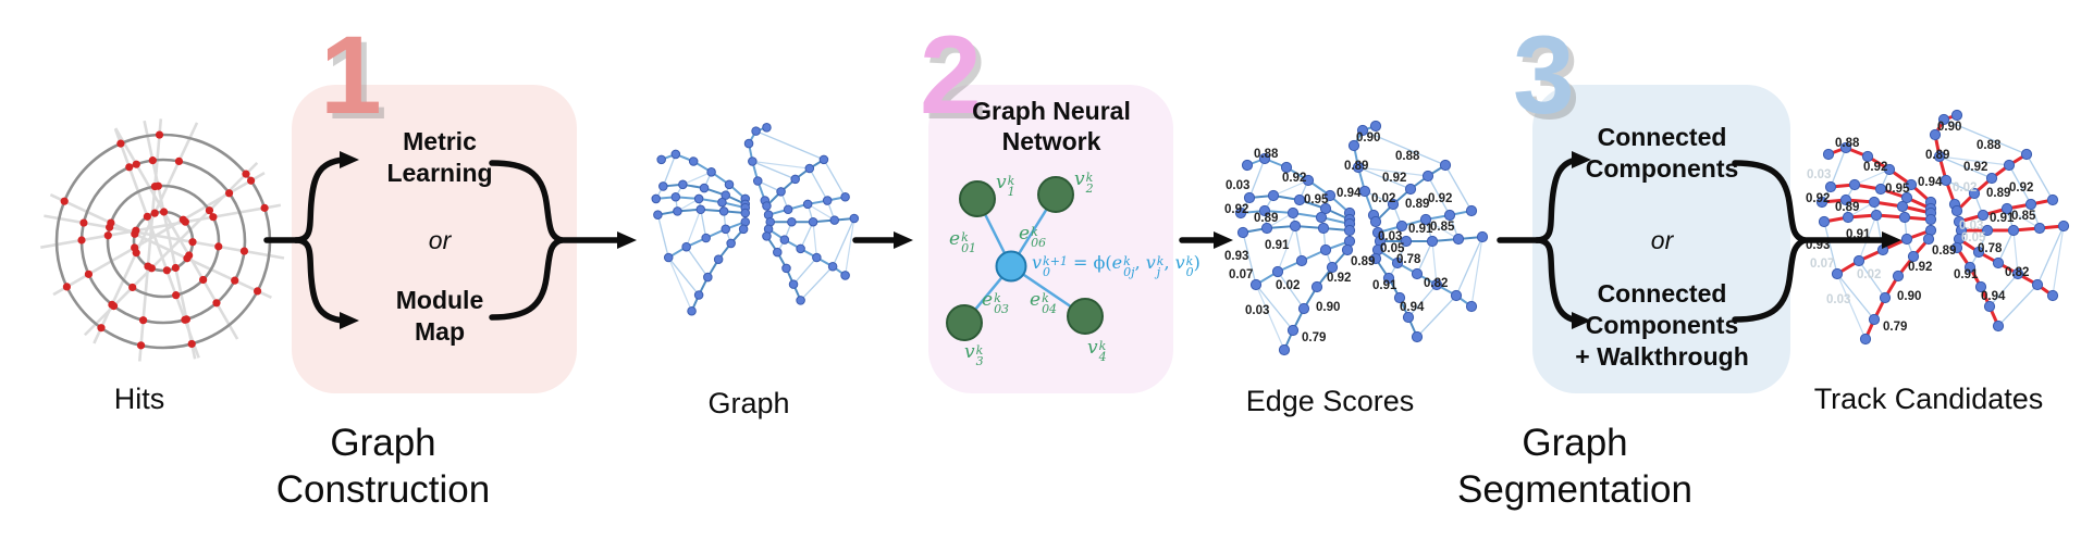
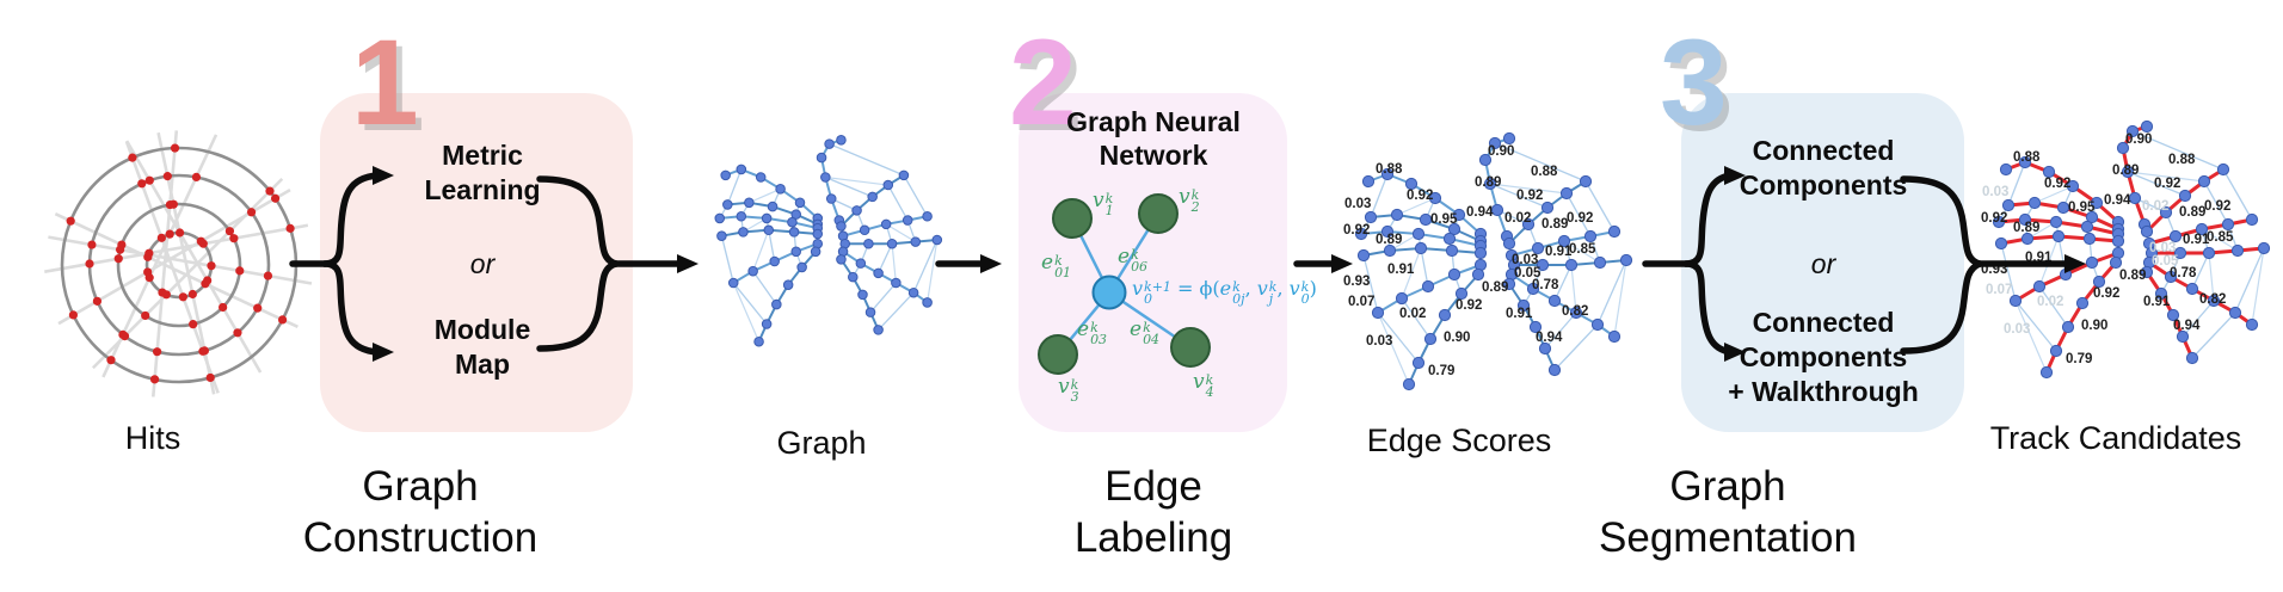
  0.88
  0.03
  0.92
  0.95
  0.92
  0.89
  0.91
  0.93
  0.07
  0.02
  0.92
  0.03
  0.90
  0.79
  0.90
  0.89
  0.88
  0.92
  0.94
  0.02
  0.89
  0.92
  0.91
  0.85
  0.03
  0.05
  0.89
  0.78
  0.91
  0.82
  0.94
  0.88
  0.03
  0.92
  0.95
  0.92
  0.89
  0.91
  0.93
  0.07
  0.02
  0.92
  0.03
  0.90
  0.79
  0.90
  0.89
  0.88
  0.92
  0.94
  0.02
  0.89
  0.92
  0.91
  0.85
  0.03
  0.05
  0.89
  0.78
  0.91
  0.82
  0.94
  1
  2
  3
  Metric
  Learning
  or
  Module
  Map
  Graph Neural
  Network
  v
  k
  1
  v
  k
  2
  v
  k
  3
  v
  k
  4
  e
  k
  01
  e
  k
  06
  e
  k
  03
  e
  k
  04
  v
  k+1
  0
  = ϕ(e
  k
  0j
  , v
  k
  j
  , v
  k
  0
  )
  Connected
  Components
  or
  Connected
  Components
  + Walkthrough
  Hits
  Graph
  Edge Scores
  Track Candidates
  Graph
  Construction
+ Edge
+ Labeling
  Graph
  Segmentation
